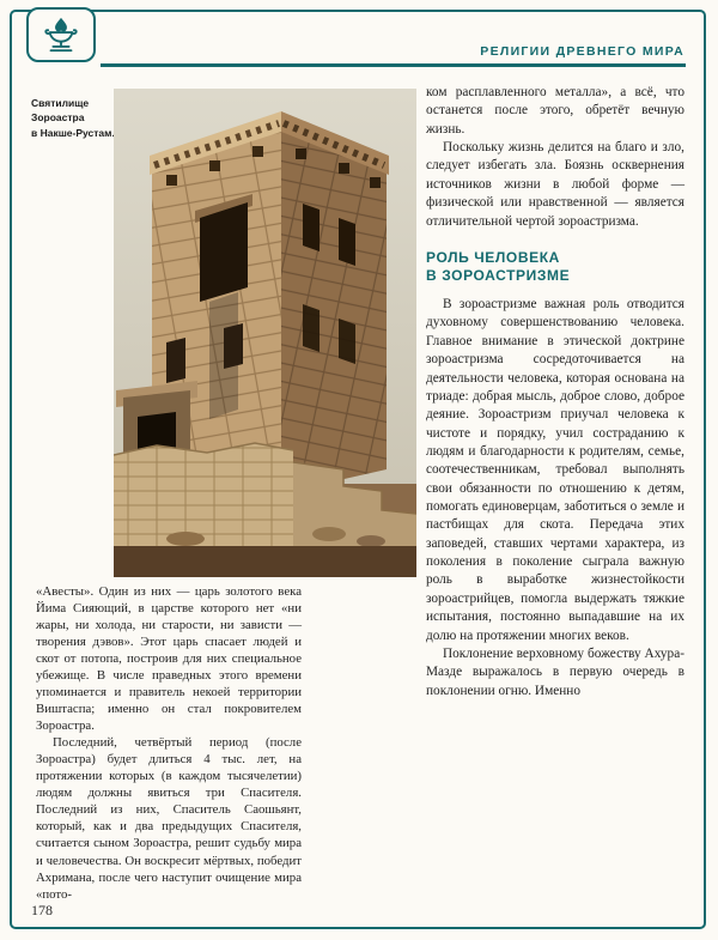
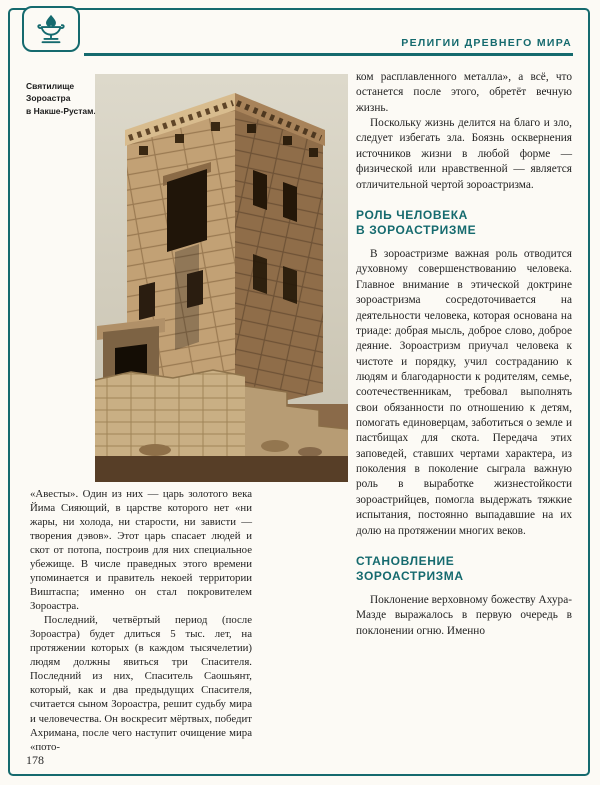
  РЕЛИГИИ ДРЕВНЕГО МИРА
  Святилище Зороастра
  в Накше-Рустам.
  «Авесты». Один из них — царь золотого века Йима Сияющий, в царстве которого нет «ни жары, ни холода, ни старости, ни зависти — творения дэвов». Этот царь спасает людей и скот от потопа, построив для них специальное убежище. В числе праведных этого времени упоминается и правитель некоей территории Виштаспа; именно он стал покровителем Зороастра.
- Последний, четвёртый период (после Зороастра) будет длиться 4 тыс. лет, на протяжении которых (в каждом тысячелетии) людям должны явиться три Спасителя. Последний из них, Спаситель Саошьянт, который, как и два предыдущих Спасителя, считается сыном Зороастра, решит судьбу мира и человечества. Он воскресит мёртвых, победит Ахримана, после чего наступит очищение мира «пото-
+ Последний, четвёртый период (после Зороастра) будет длиться 5 тыс. лет, на протяжении которых (в каждом тысячелетии) людям должны явиться три Спасителя. Последний из них, Спаситель Саошьянт, который, как и два предыдущих Спасителя, считается сыном Зороастра, решит судьбу мира и человечества. Он воскресит мёртвых, победит Ахримана, после чего наступит очищение мира «пото-
  ком расплавленного металла», а всё, что останется после этого, обретёт вечную жизнь.
  Поскольку жизнь делится на благо и зло, следует избегать зла. Боязнь осквернения источников жизни в любой форме — физической или нравственной — является отличительной чертой зороастризма.
  РОЛЬ ЧЕЛОВЕКА
  В ЗОРОАСТРИЗМЕ
  В зороастризме важная роль отводится духовному совершенствованию человека. Главное внимание в этической доктрине зороастризма сосредоточивается на деятельности человека, которая основана на триаде: добрая мысль, доброе слово, доброе деяние. Зороастризм приучал человека к чистоте и порядку, учил состраданию к людям и благодарности к родителям, семье, соотечественникам, требовал выполнять свои обязанности по отношению к детям, помогать единоверцам, заботиться о земле и пастбищах для скота. Передача этих заповедей, ставших чертами характера, из поколения в поколение сыграла важную роль в выработке жизнестойкости зороастрийцев, помогла выдержать тяжкие испытания, постоянно выпадавшие на их долю на протяжении многих веков.
+ СТАНОВЛЕНИЕ
+ ЗОРОАСТРИЗМА
  Поклонение верховному божеству Ахура-Мазде выражалось в первую очередь в поклонении огню. Именно
  178
